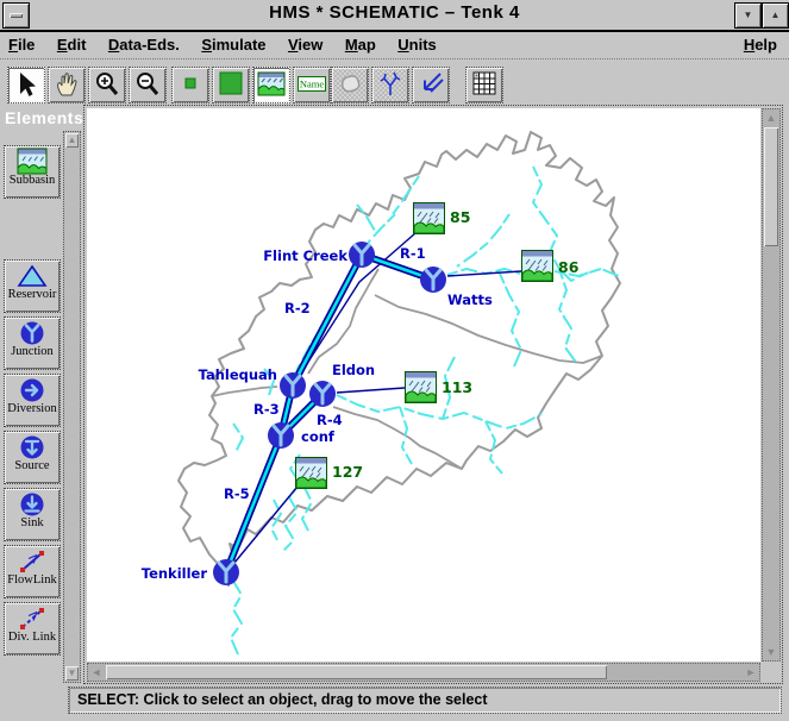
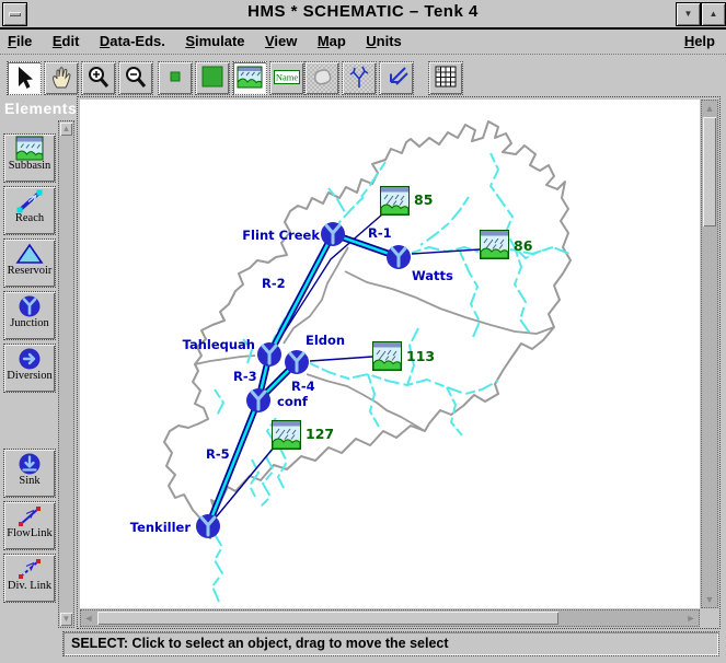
  HMS * SCHEMATIC – Tenk 4
  ▼
  ▲
  File Edit Data-Eds. Simulate View Map Units
  Help
  Name
  Elements
  Subbasin
+ Reach
  Reservoir
  Junction
  Diversion
- Source
  Sink
  FlowLink
  Div. Link
  ▲
  ▼
  R-1
  R-2
  R-3
  R-4
  R-5
  Flint Creek
  Watts
  Tahlequah
  Eldon
  conf
  Tenkiller
  85
  86
  113
  127
  ▲
  ▼
  ◄
  ►
  SELECT: Click to select an object, drag to move the select
